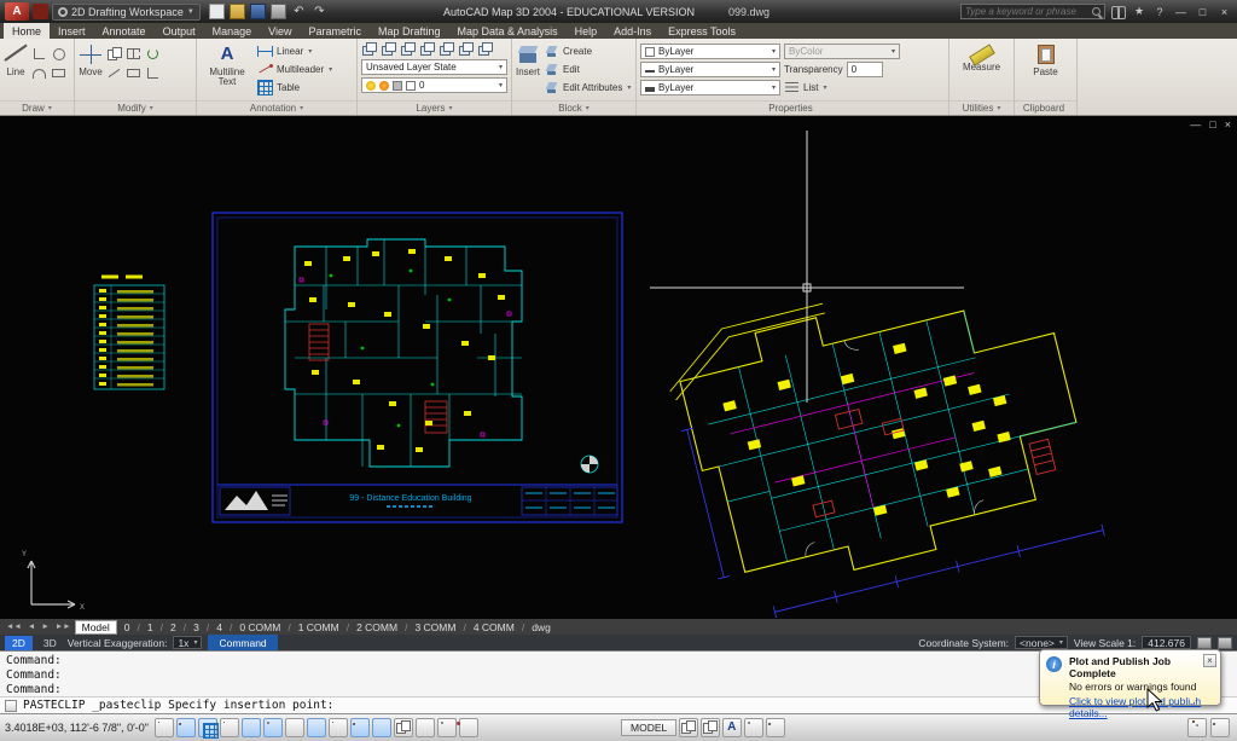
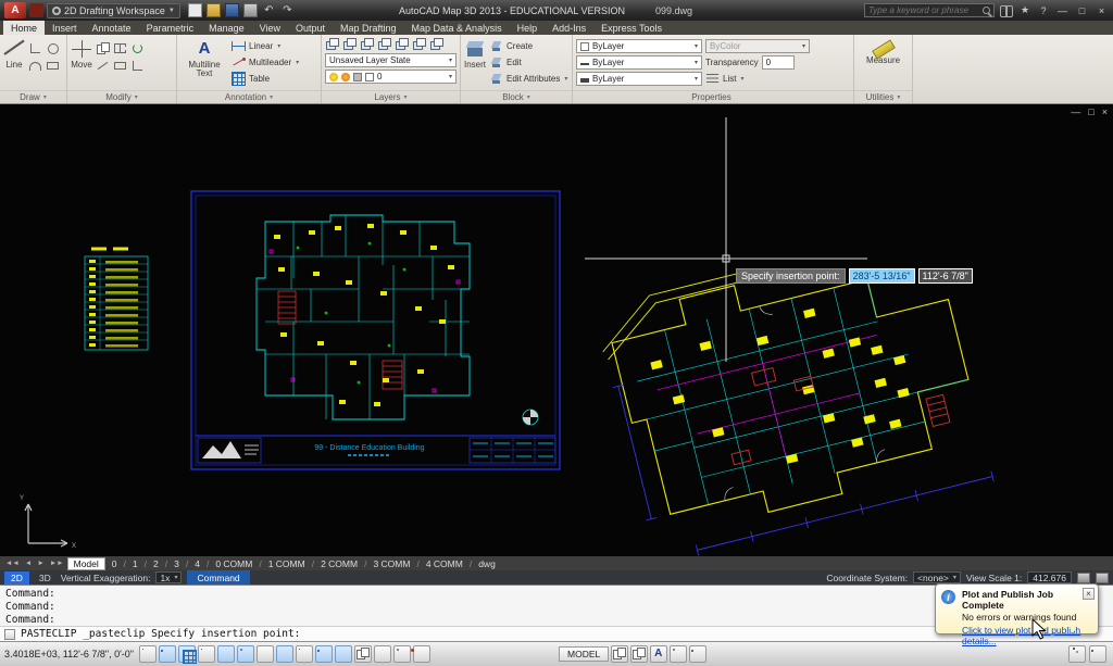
  A
  2D Drafting Workspace
  ↶
  ↷
- AutoCAD Map 3D 2004 - EDUCATIONAL VERSION
+ AutoCAD Map 3D 2013 - EDUCATIONAL VERSION
  099.dwg
  Type a keyword or phrase
  ★
  ?
  —
  □
  ×
  Home
  Insert
  Annotate
- Output
+ Parametric
  Manage
  View
- Parametric
+ Output
  Map Drafting
  Map Data & Analysis
  Help
  Add-Ins
  Express Tools
  Line
  Draw
  Move
  Modify
  A
  Multiline Text
  Linear
  Multileader
  Table
  Annotation
  Unsaved Layer State
  0
  Layers
  Insert
  Create
  Edit
  Edit Attributes
  Block
  ByLayer
  ByLayer
  ByLayer
  ByColor
  Transparency
  0
  List
  Properties
  Measure
  Utilities
- Paste
- Clipboard
  —
  □
  ×
+ Specify insertion point:
+ 283'-5 13/16"
+ 112'-6 7/8"
  Model
  0
  /
  1
  /
  2
  /
  3
  /
  4
  /
  0 COMM
  /
  1 COMM
  /
  2 COMM
  /
  3 COMM
  /
  4 COMM
  /
  dwg
  2D
  3D
  Vertical Exaggeration:
  1x
  Command
  Coordinate System:
  <none>
  View Scale 1:
  412.676
  Command:
  Command:
  Command:
  PASTECLIP _pasteclip Specify insertion point:
  3.4018E+03, 112'-6 7/8", 0'-0"
  MODEL
  A
  i
  ×
  Plot and Publish Job Complete
  No errors or warnings found
  Click to view plotd publish details...
